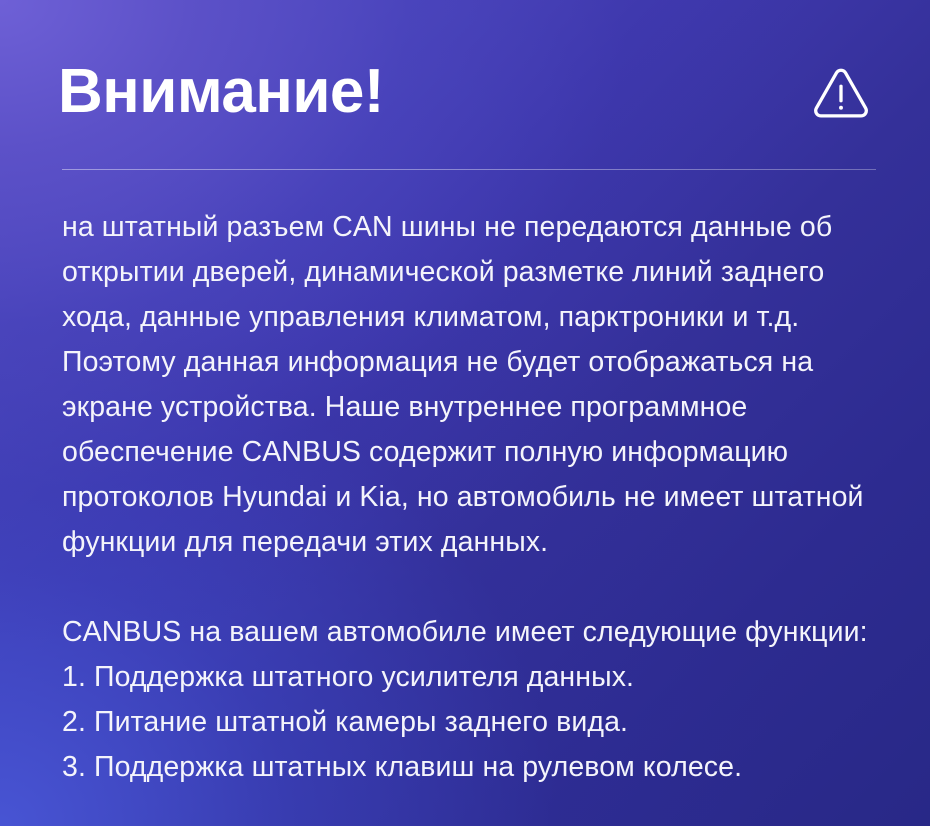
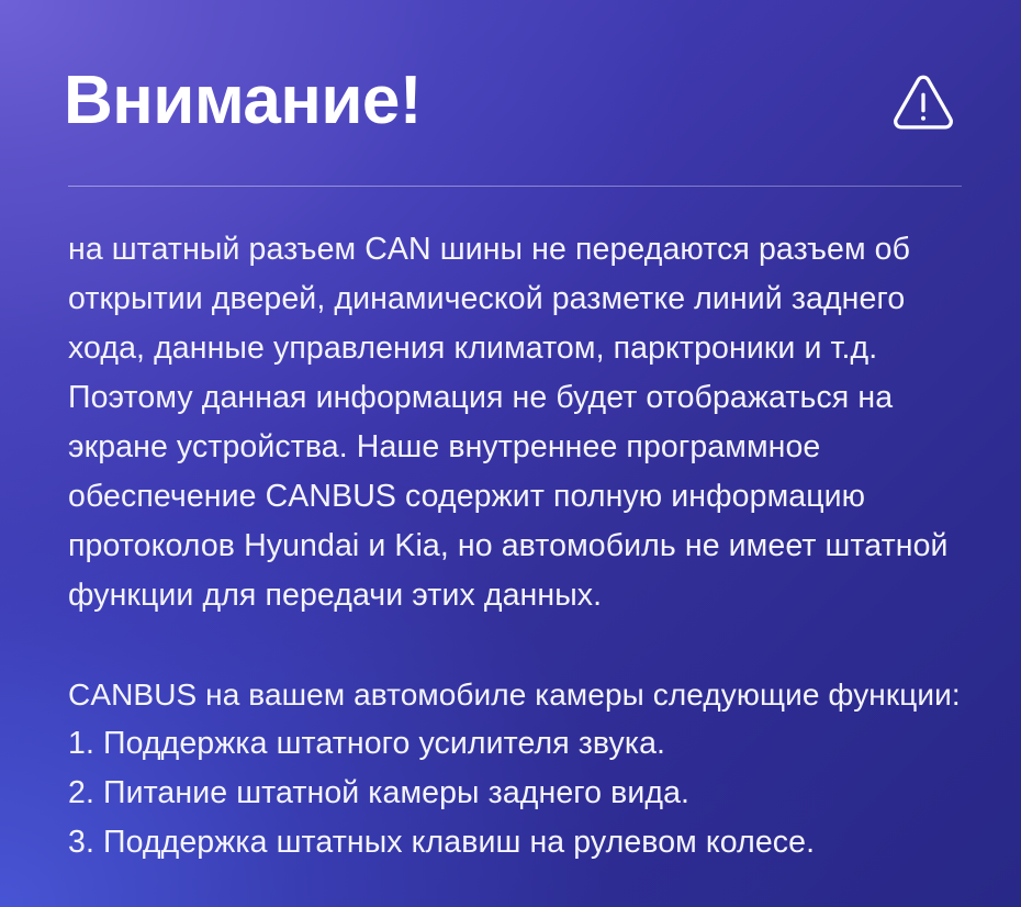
  Внимание!
- на штатный разъем CAN шины не передаются данные об
+ на штатный разъем CAN шины не передаются разъем об
  открытии дверей, динамической разметке линий заднего
  хода, данные управления климатом, парктроники и т.д.
  Поэтому данная информация не будет отображаться на
  экране устройства. Наше внутреннее программное
  обеспечение CANBUS содержит полную информацию
  протоколов Hyundai и Kia, но автомобиль не имеет штатной
  функции для передачи этих данных.
- CANBUS на вашем автомобиле имеет следующие функции:
+ CANBUS на вашем автомобиле камеры следующие функции:
- 1. Поддержка штатного усилителя данных.
+ 1. Поддержка штатного усилителя звука.
  2. Питание штатной камеры заднего вида.
  3. Поддержка штатных клавиш на рулевом колесе.
